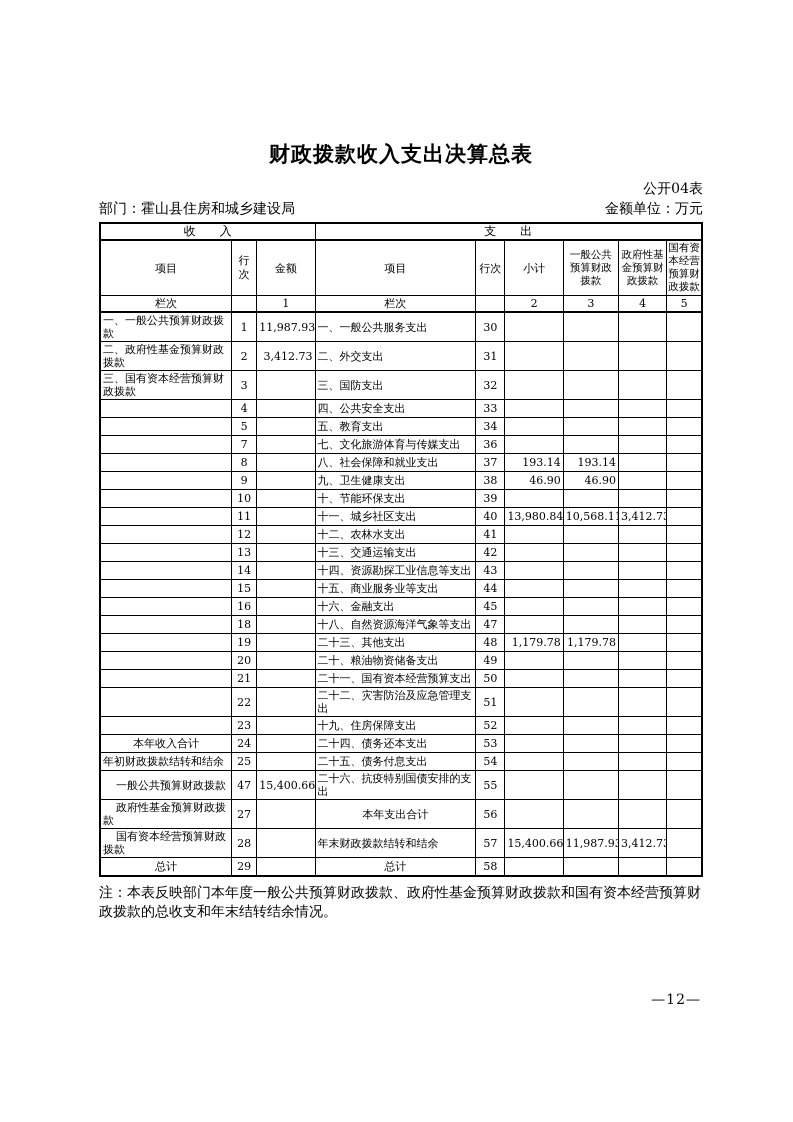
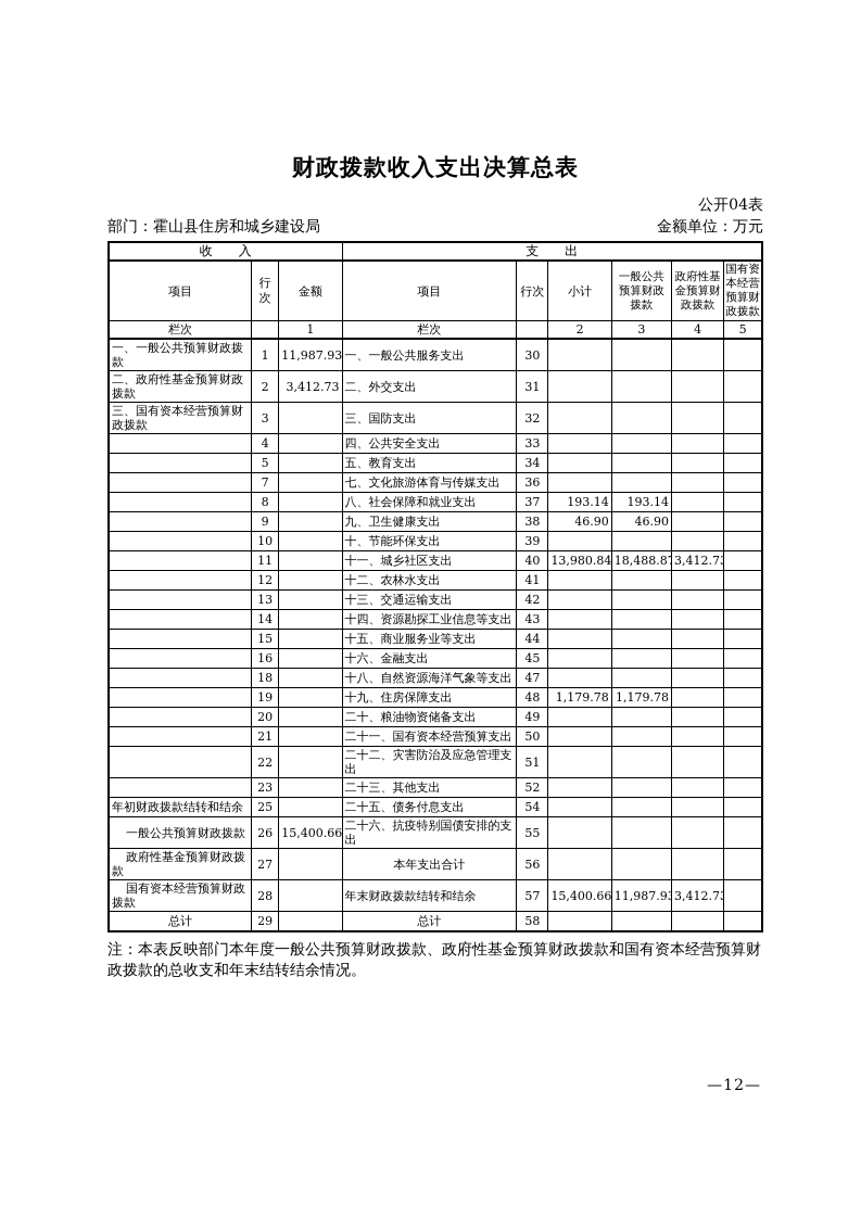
  财政拨款收入支出决算总表
  公开04表
  部门：霍山县住房和城乡建设局
  金额单位：万元
  收 入	支 出
  项目	行次	金额	项目	行次	小计	一般公共预算财政拨款	政府性基金预算财政拨款	国有资本经营预算财政拨款
  栏次		1	栏次		2	3	4	5
  一、一般公共预算财政拨款	1	11,987.93	一、一般公共服务支出	30
  二、政府性基金预算财政拨款	2	3,412.73	二、外交支出	31
  三、国有资本经营预算财政拨款	3		三、国防支出	32
  	4		四、公共安全支出	33
  	5		五、教育支出	34
  	7		七、文化旅游体育与传媒支出	36
  	8		八、社会保障和就业支出	37	193.14	193.14
  	9		九、卫生健康支出	38	46.90	46.90
  	10		十、节能环保支出	39
- 	11		十一、城乡社区支出	40	13,980.84	10,568.11	3,412.73
+ 	11		十一、城乡社区支出	40	13,980.84	18,488.87	3,412.73
  	12		十二、农林水支出	41
  	13		十三、交通运输支出	42
  	14		十四、资源勘探工业信息等支出	43
  	15		十五、商业服务业等支出	44
  	16		十六、金融支出	45
  	18		十八、自然资源海洋气象等支出	47
- 	19		二十三、其他支出	48	1,179.78	1,179.78
+ 	19		十九、住房保障支出	48	1,179.78	1,179.78
  	20		二十、粮油物资储备支出	49
  	21		二十一、国有资本经营预算支出	50
  	22		二十二、灾害防治及应急管理支出	51
- 	23		十九、住房保障支出	52
+ 	23		二十三、其他支出	52
- 本年收入合计	24		二十四、债务还本支出	53
  年初财政拨款结转和结余	25		二十五、债务付息支出	54
- 一般公共预算财政拨款	47	15,400.66	二十六、抗疫特别国债安排的支出	55
+ 一般公共预算财政拨款	26	15,400.66	二十六、抗疫特别国债安排的支出	55
  政府性基金预算财政拨款	27		本年支出合计	56
  国有资本经营预算财政拨款	28		年末财政拨款结转和结余	57	15,400.66	11,987.93	3,412.73
  总计	29		总计	58
  注：本表反映部门本年度一般公共预算财政拨款、政府性基金预算财政拨款和国有资本经营预算财政拨款的总收支和年末结转结余情况。
  —12—
